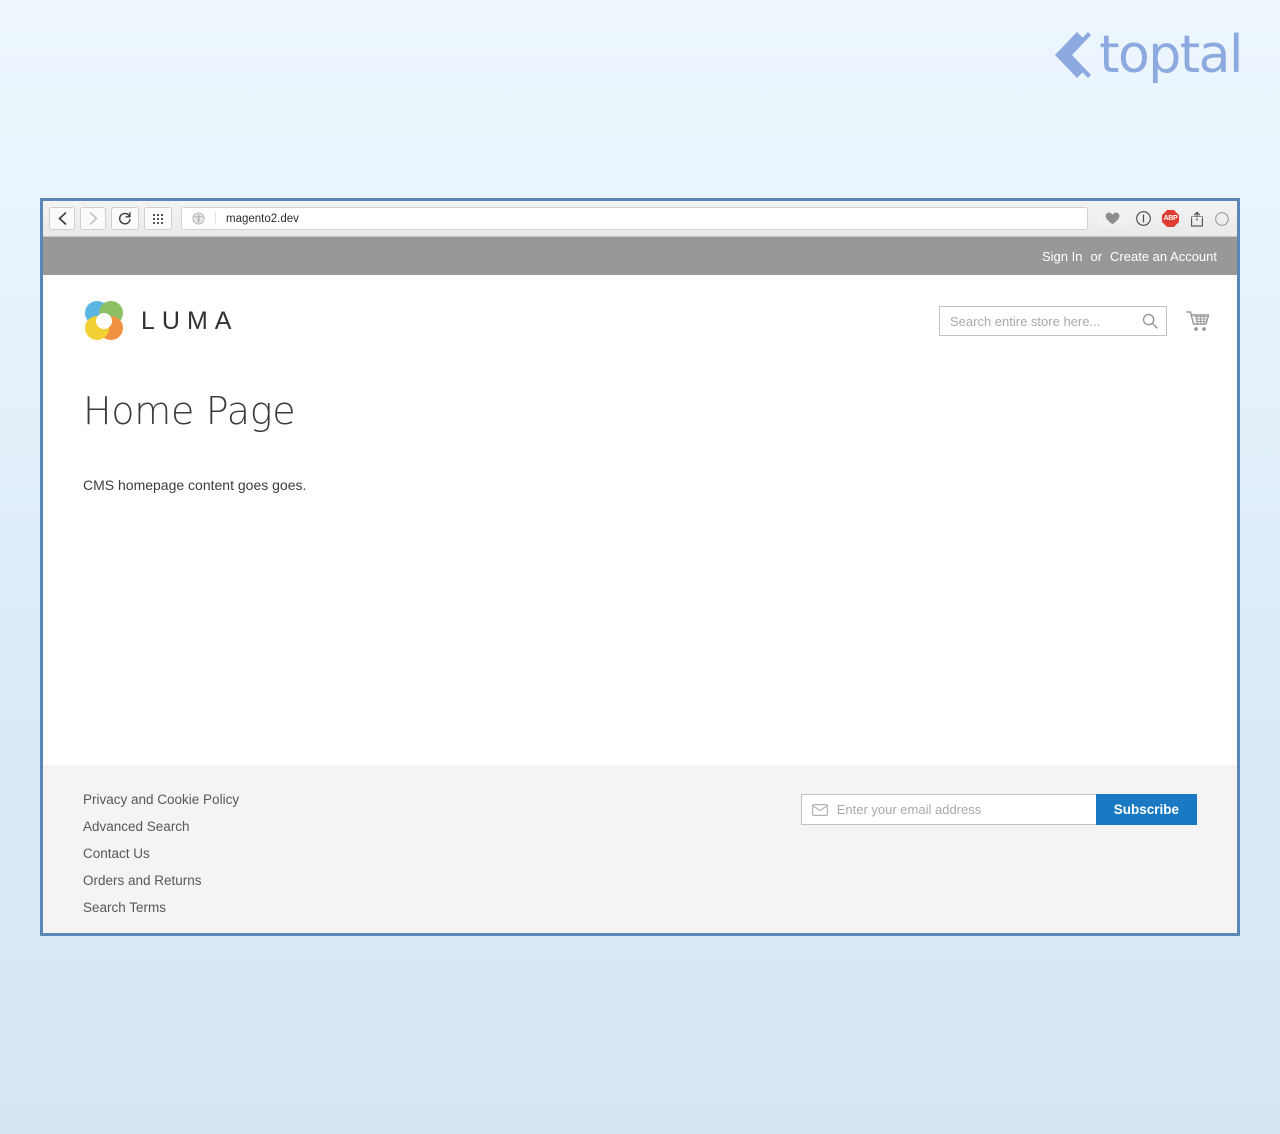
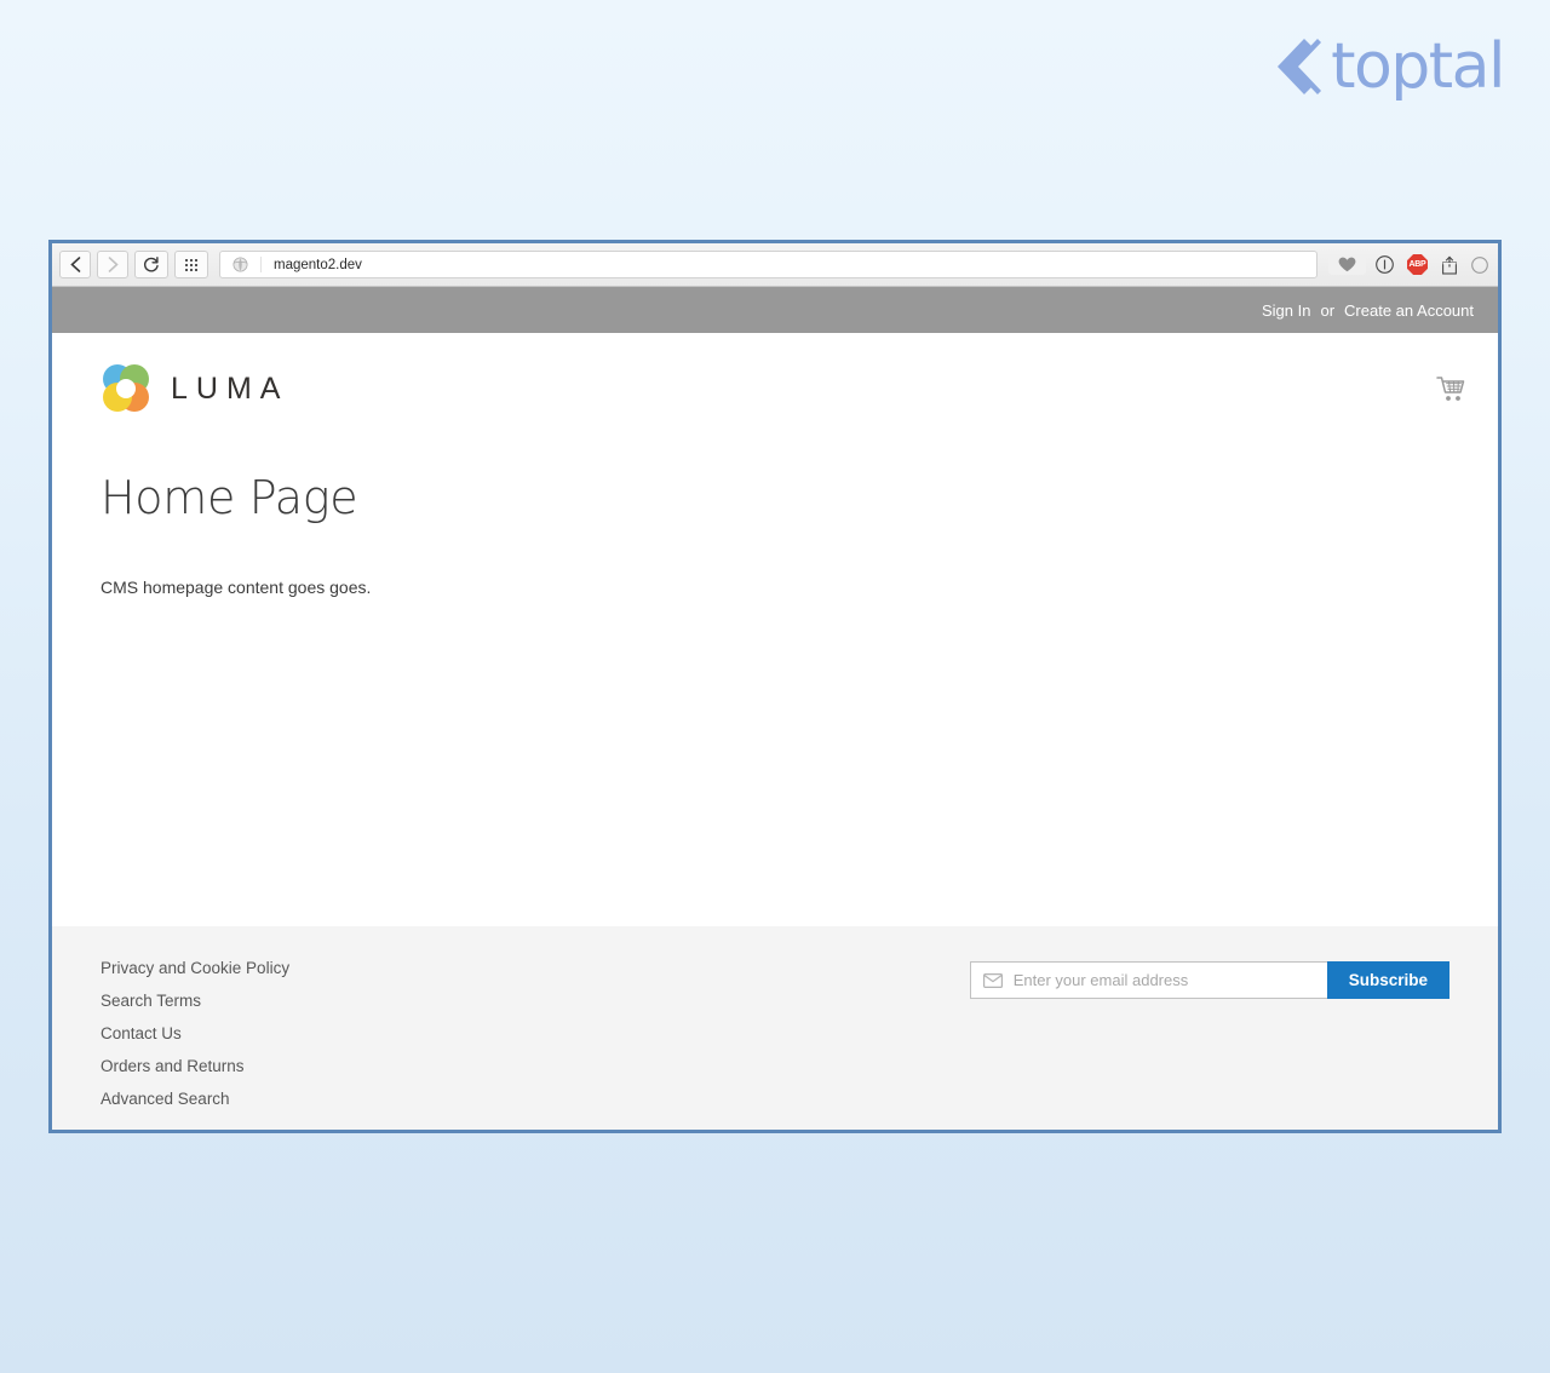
  toptal
  magento2.dev
  Sign In
  or
  Create an Account
  LUMA
- Search entire store here...
  Home Page
  CMS homepage content goes goes.
  Privacy and Cookie Policy
- Advanced Search
+ Search Terms
  Contact Us
  Orders and Returns
- Search Terms
+ Advanced Search
  Enter your email address
  Subscribe
